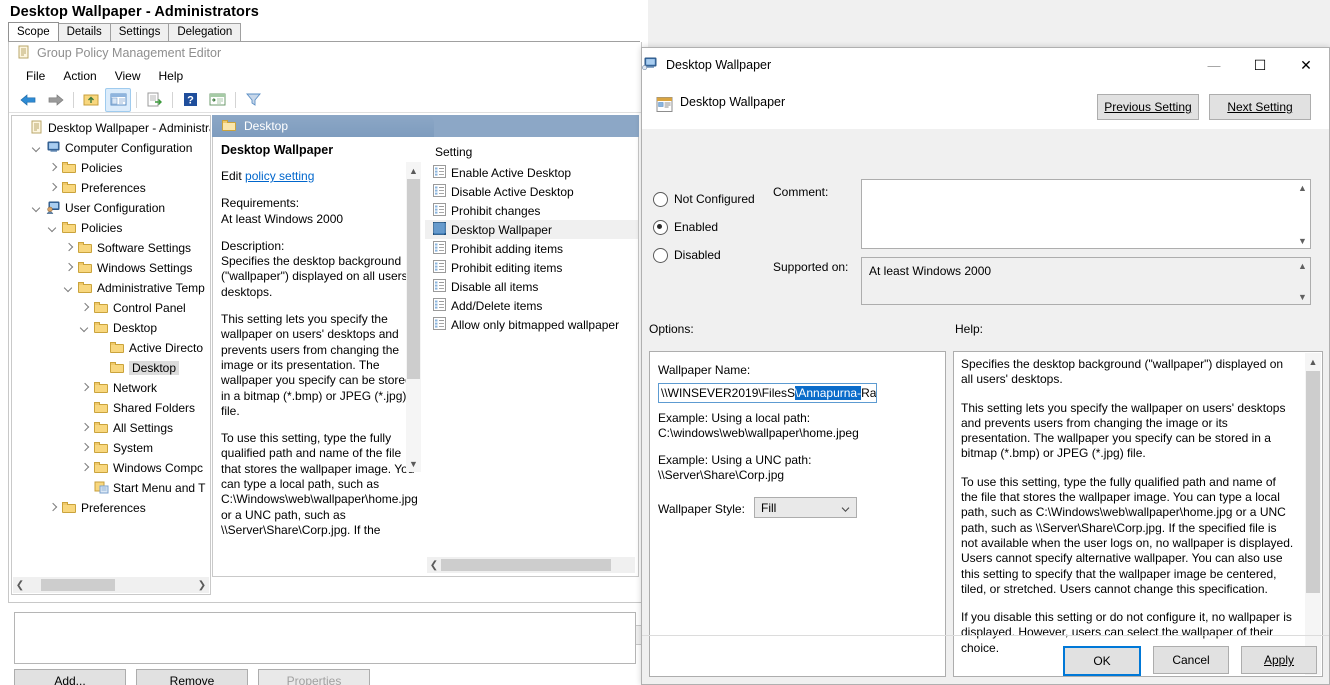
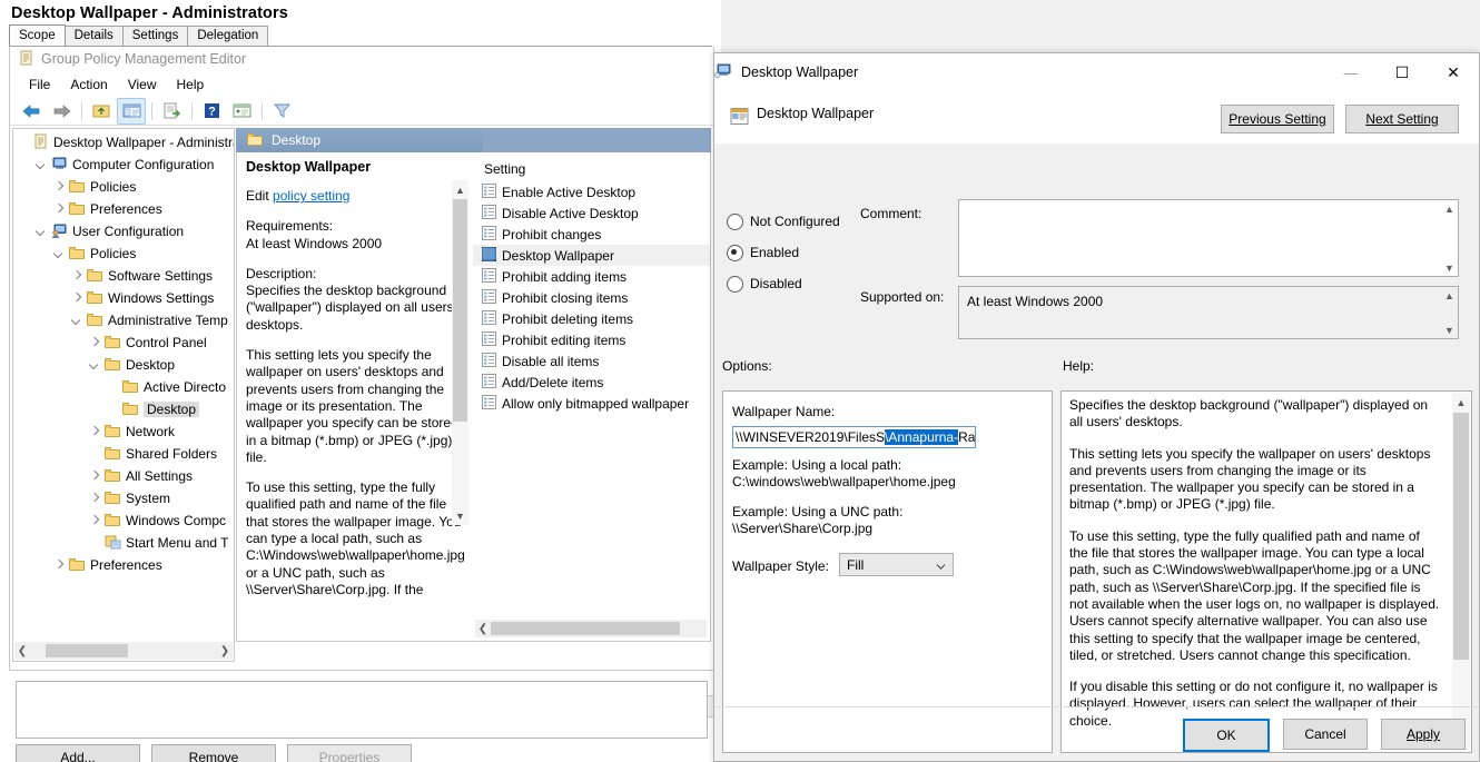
  Desktop Wallpaper - Administrators
  Scope
  Details
  Settings
  Delegation
  Group Policy Management Editor
  File
  Action
  View
  Help
  ?
  Desktop Wallpaper - Administr
  Computer Configuration
  Policies
  Preferences
  User Configuration
  Policies
  Software Settings
  Windows Settings
  Administrative Temp
  Control Panel
  Desktop
  Active Directo
  Desktop
  Network
  Shared Folders
  All Settings
  System
  Windows Compc
  Start Menu and T
  Preferences
  ❮
  ❯
  Desktop
  Desktop Wallpaper
  Edit policy setting
  Requirements:
  At least Windows 2000
  Description:
  Specifies the desktop background ("wallpaper") displayed on all users desktops.
  This setting lets you specify the wallpaper on users' desktops and prevents users from changing the image or its presentation. The wallpaper you specify can be store in a bitmap (*.bmp) or JPEG (*.jpg) file.
  To use this setting, type the fully qualified path and name of the file that stores the wallpaper image. Yo can type a local path, such as C:\Windows\web\wallpaper\home.jpg or a UNC path, such as \\Server\Share\Corp.jpg. If the
  ▲
  ▼
  Setting
  Enable Active Desktop
  Disable Active Desktop
  Prohibit changes
  Desktop Wallpaper
  Prohibit adding items
+ Prohibit closing items
+ Prohibit deleting items
  Prohibit editing items
  Disable all items
  Add/Delete items
  Allow only bitmapped wallpaper
  ❮
  Add...
  Remove
  Properties
  Desktop Wallpaper
  —
  ☐
  ✕
  Desktop Wallpaper
  Previous Setting
  Next Setting
  Not Configured
  Enabled
  Disabled
  Comment:
  ▲
  ▼
  Supported on:
  At least Windows 2000
  ▲
  ▼
  Options:
  Help:
  Wallpaper Name:
  \\WINSEVER2019\FilesS\Annapurna-Ra
  Example: Using a local path:
  C:\windows\web\wallpaper\home.jpeg
  Example: Using a UNC path:
  \\Server\Share\Corp.jpg
  Wallpaper Style:
  Fill
  Specifies the desktop background ("wallpaper") displayed on all users' desktops.
  This setting lets you specify the wallpaper on users' desktops and prevents users from changing the image or its presentation. The wallpaper you specify can be stored in a bitmap (*.bmp) or JPEG (*.jpg) file.
  To use this setting, type the fully qualified path and name of the file that stores the wallpaper image. You can type a local path, such as C:\Windows\web\wallpaper\home.jpg or a UNC path, such as \\Server\Share\Corp.jpg. If the specified file is not available when the user logs on, no wallpaper is displayed. Users cannot specify alternative wallpaper. You can also use this setting to specify that the wallpaper image be centered, tiled, or stretched. Users cannot change this specification.
  If you disable this setting or do not configure it, no wallpaper is displayed. However, users can select the wallpaper of their choice.
  ▲
  OK
  Cancel
  Apply
